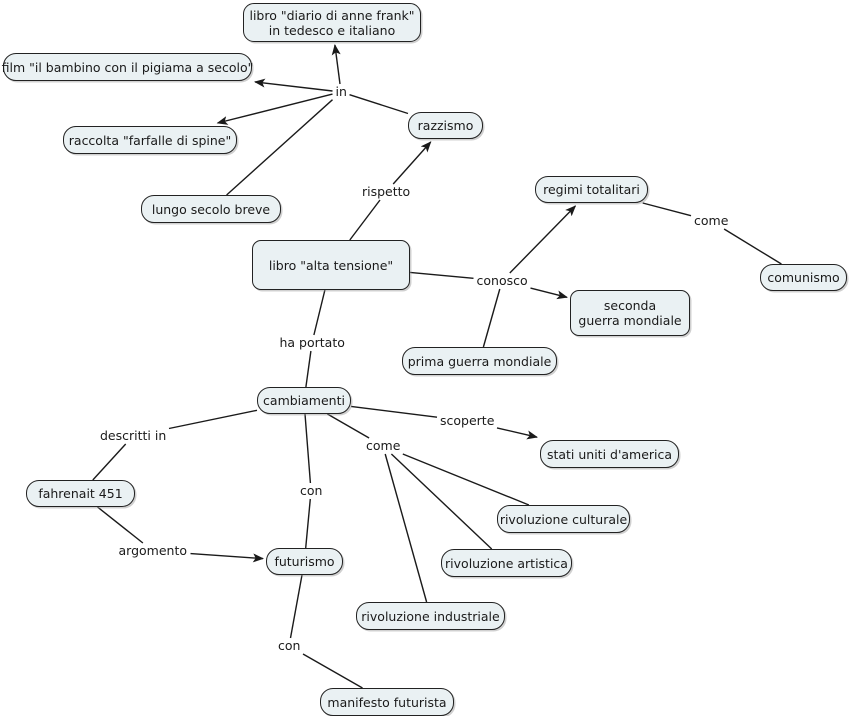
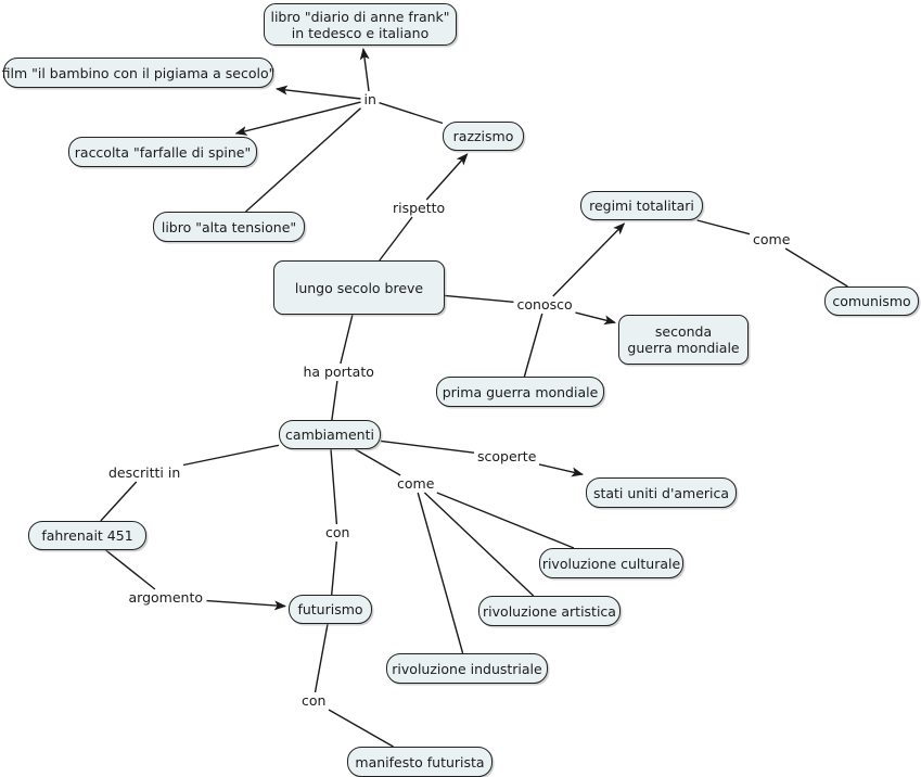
  libro "diario di anne frank"
  in tedesco e italiano
  film "il bambino con il pigiama a secolo"
  raccolta "farfalle di spine"
  razzismo
- lungo secolo breve
+ libro "alta tensione"
  regimi totalitari
  comunismo
- libro "alta tensione"
+ lungo secolo breve
  seconda
  guerra mondiale
  prima guerra mondiale
  cambiamenti
  stati uniti d'america
  fahrenait 451
  rivoluzione culturale
  rivoluzione artistica
  futurismo
  rivoluzione industriale
  manifesto futurista
  in
  rispetto
  come
  conosco
  ha portato
  scoperte
  descritti in
  come
  con
  argomento
  con
